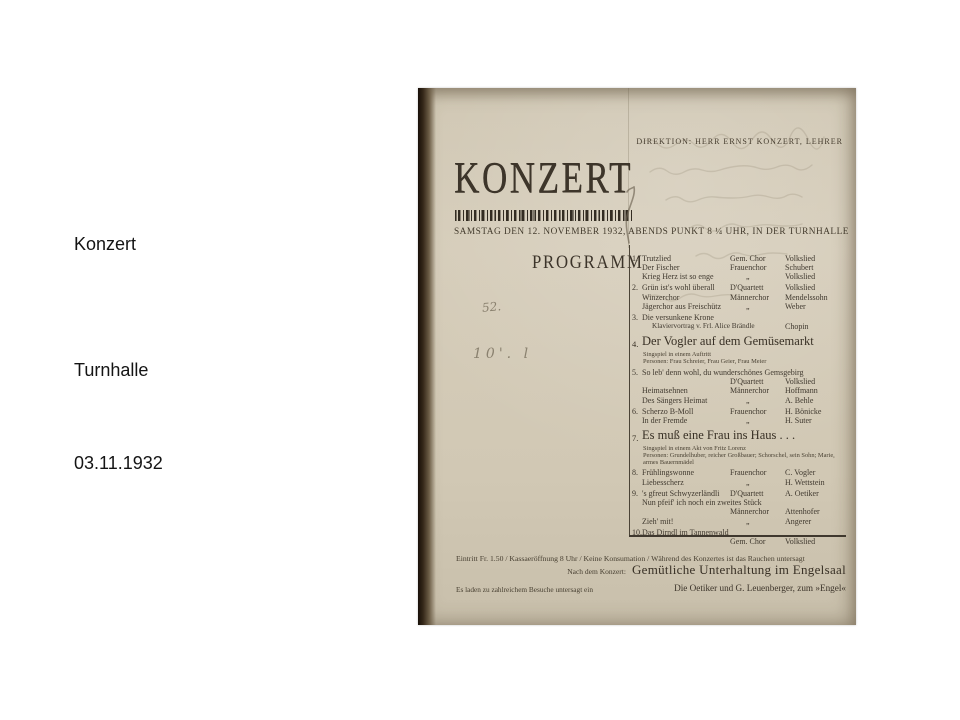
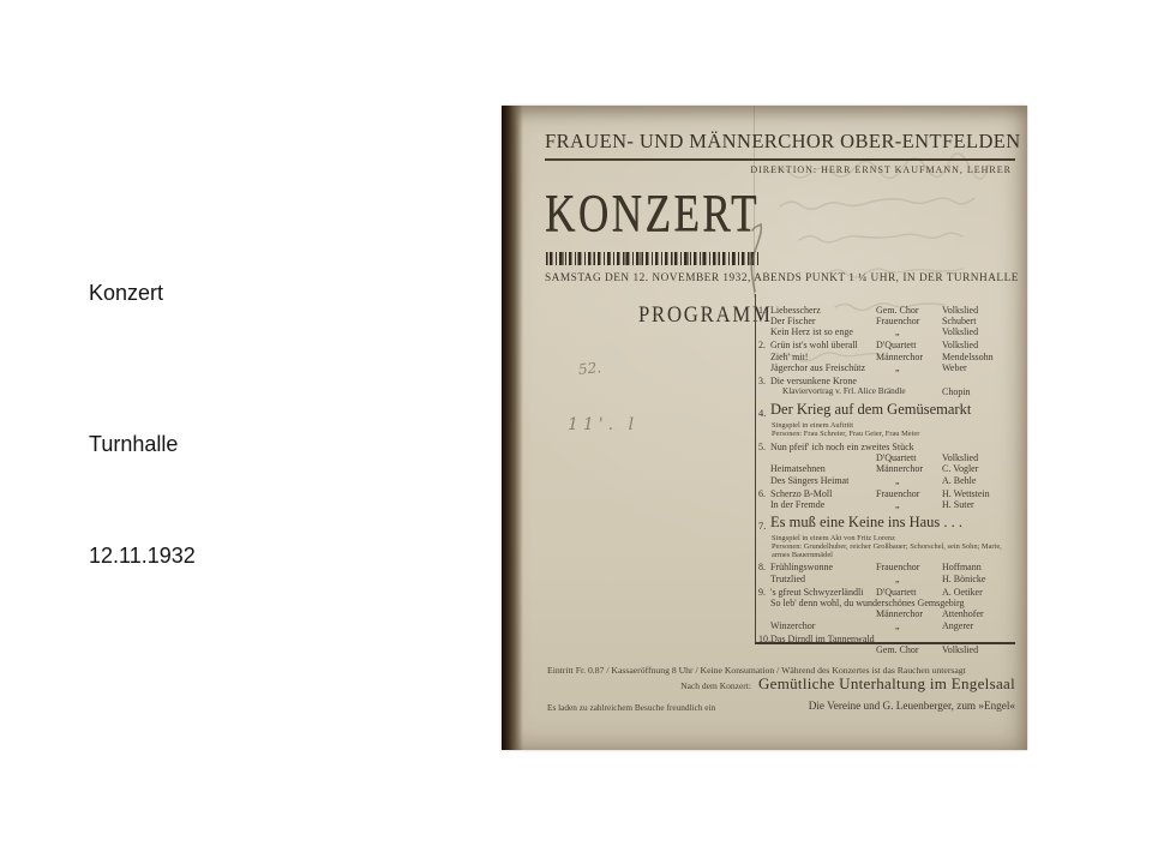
  Konzert
  Turnhalle
- 03.11.1932
+ 12.11.1932
+ FRAUEN- UND MÄNNERCHOR OBER-ENTFELDEN
- DIREKTION: HERR ERNST KONZERT, LEHRER
+ DIREKTION: HERR ERNST KAUFMANN, LEHRER
  KONZERT
- SAMSTAG DEN 12. NOVEMBER 1932, ABENDS PUNKT 8 ¼ UHR, IN DER TURNHALLE
+ SAMSTAG DEN 12. NOVEMBER 1932, ABENDS PUNKT 1 ¼ UHR, IN DER TURNHALLE
  PROGRAMM
- 10'. l
+ 11'. l
  1.
- Trutzlied
+ Liebesscherz
  Gem. Chor
  Volkslied
  Der Fischer
  Frauenchor
  Schubert
- Krieg Herz ist so enge
+ Kein Herz ist so enge
  „
  Volkslied
  2.
  Grün ist's wohl überall
  D'Quartett
  Volkslied
- Winzerchor
+ Zieh' mit!
  Männerchor
  Mendelssohn
  Jägerchor aus Freischütz
  „
  Weber
  3.
  Die versunkene Krone
  Klaviervortrag v. Frl. Alice Br
  Chopin
  4.
- Der Vogler auf dem Gemüsemarkt
+ Der Krieg auf dem Gemüsemarkt
  5.
- So leb' denn wohl, du wunderschönes Gemsgebirg
+ Nun pfeif' ich noch ein zweites Stück
  D'Quartett
  Volkslied
  Heimatsehnen
  Männerchor
- Hoffmann
+ C. Vogler
  Des Sängers Heimat
  „
  A. Behle
  6.
  Scherzo B-Moll
  Frauenchor
- H. Bönicke
+ H. Wettstein
  In der Fremde
  „
  H. Suter
  7.
- Es muß eine Frau ins Haus . . .
+ Es muß eine Keine ins Haus . . .
  8.
  Frühlingswonne
  Frauenchor
- C. Vogler
+ Hoffmann
- Liebesscherz
+ Trutzlied
  „
- H. Wettstein
+ H. Bönicke
  9.
  's gfreut Schwyzerländli
  D'Quartett
  A. Oetiker
- Nun pfeif' ich noch ein zweites Stück
+ So leb' denn wohl, du wunderschönes Gemsgebirg
  Männerchor
  Attenhofer
- Zieh' mit!
+ Winzerchor
  „
  Angerer
  10.
  Das Dirndl im Tannenwald
  Gem. Chor
  Volkslied
- Eintritt Fr. 1.50 / Kassaeröffnung 8 Uhr / Keine Konsumation / Während des Konzertes ist das Rauchen untersagt
+ Eintritt Fr. 0.87 / Kassaeröffnung 8 Uhr / Keine Konsumation / Während des Konzertes ist das Rauchen untersagt
  Nach dem Konzert:
  Gemütliche Unterhaltung im Engelsaal
- Es laden zu zahlreichem Besuche untersagt ein
+ Es laden zu zahlreichem Besuche freundlich ein
- Die Oetiker und G. Leuenberger, zum »Engel«
+ Die Vereine und G. Leuenberger, zum »Engel«
